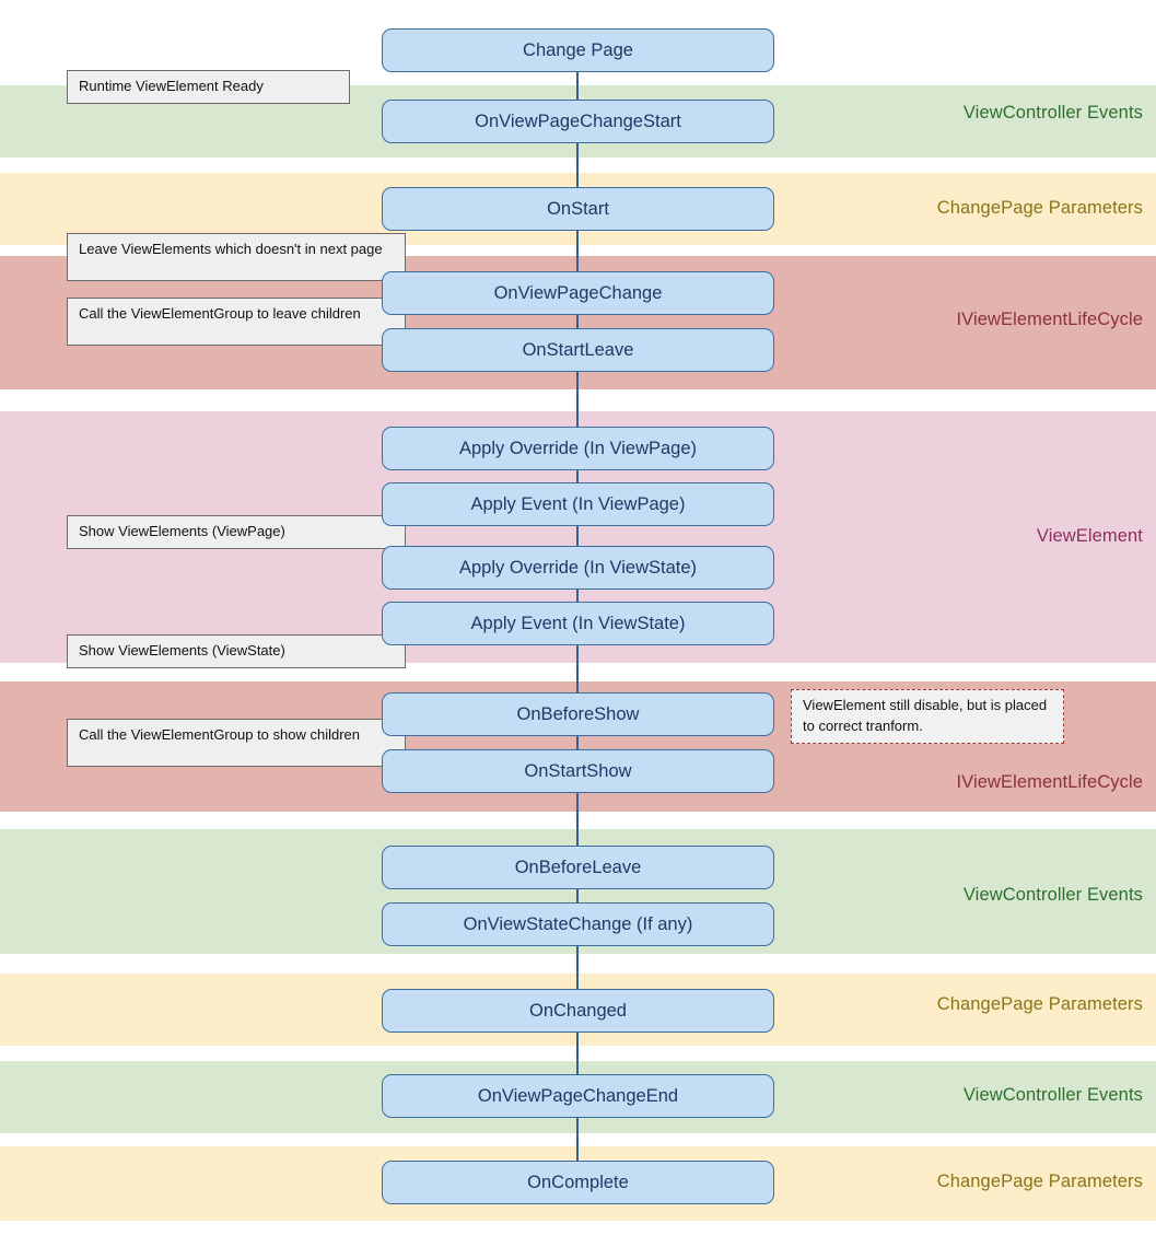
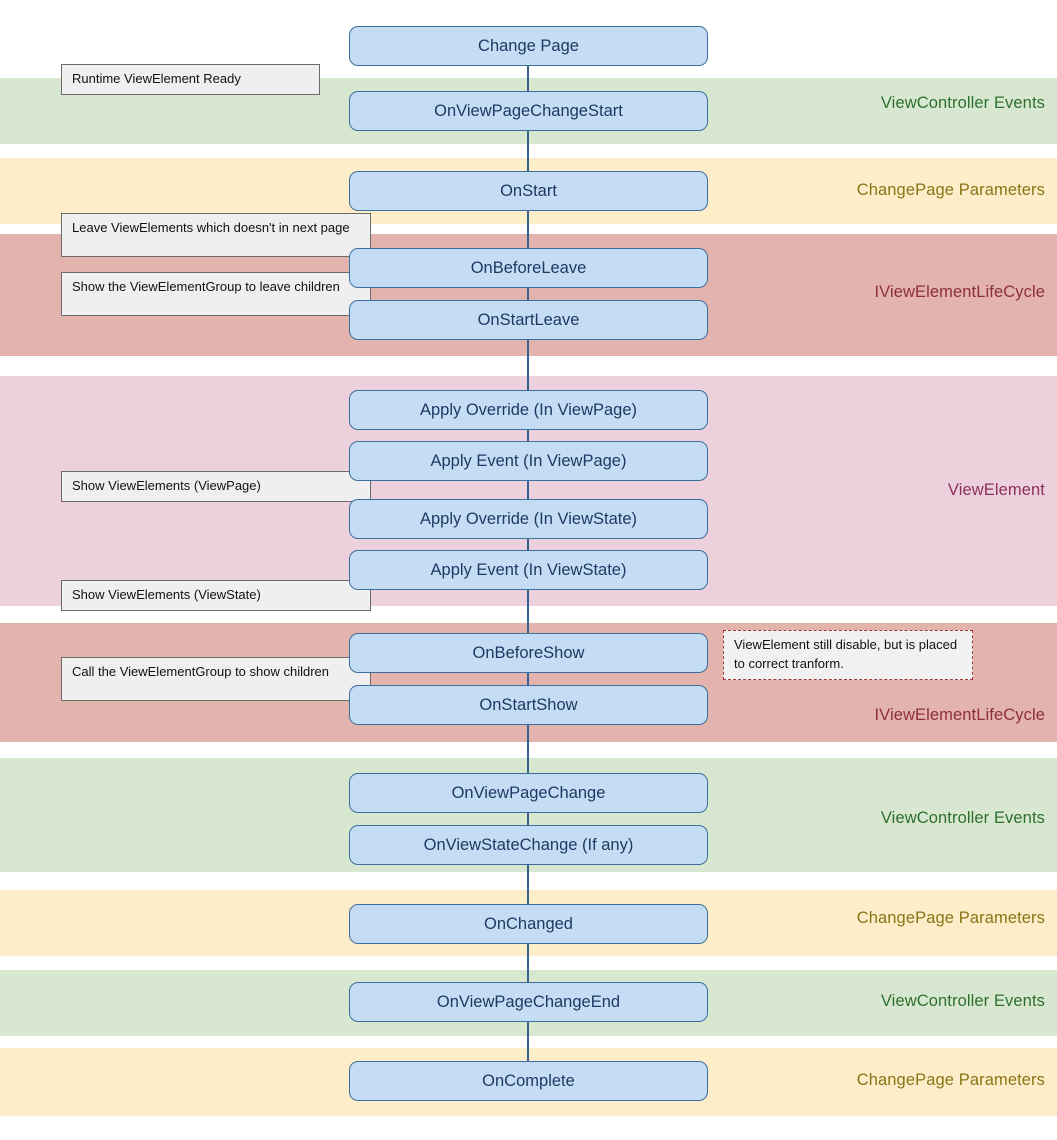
  ViewController Events
  ChangePage Parameters
  IViewElementLifeCycle
  ViewElement
  IViewElementLifeCycle
  ViewController Events
  ChangePage Parameters
  ViewController Events
  ChangePage Parameters
  Runtime ViewElement Ready
  Leave ViewElements which doesn't in next page
- Call the ViewElementGroup to leave children
+ Show the ViewElementGroup to leave children
  Show ViewElements (ViewPage)
  Show ViewElements (ViewState)
  Call the ViewElementGroup to show children
  ViewElement still disable, but is placed to correct tranform.
  Change Page
  OnViewPageChangeStart
  OnStart
- OnViewPageChange
+ OnBeforeLeave
  OnStartLeave
  Apply Override (In ViewPage)
  Apply Event (In ViewPage)
  Apply Override (In ViewState)
  Apply Event (In ViewState)
  OnBeforeShow
  OnStartShow
- OnBeforeLeave
+ OnViewPageChange
  OnViewStateChange (If any)
  OnChanged
  OnViewPageChangeEnd
  OnComplete
